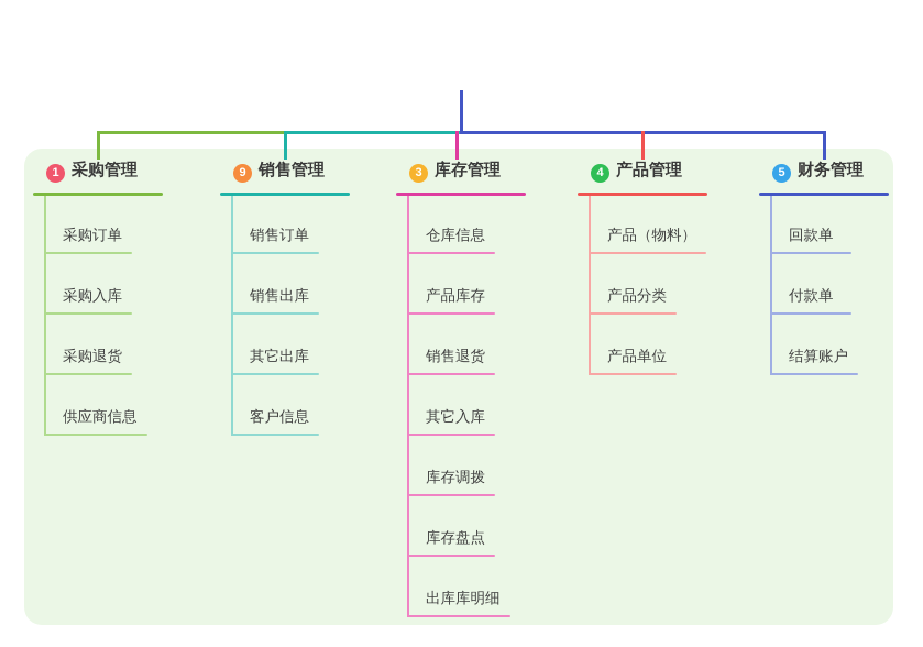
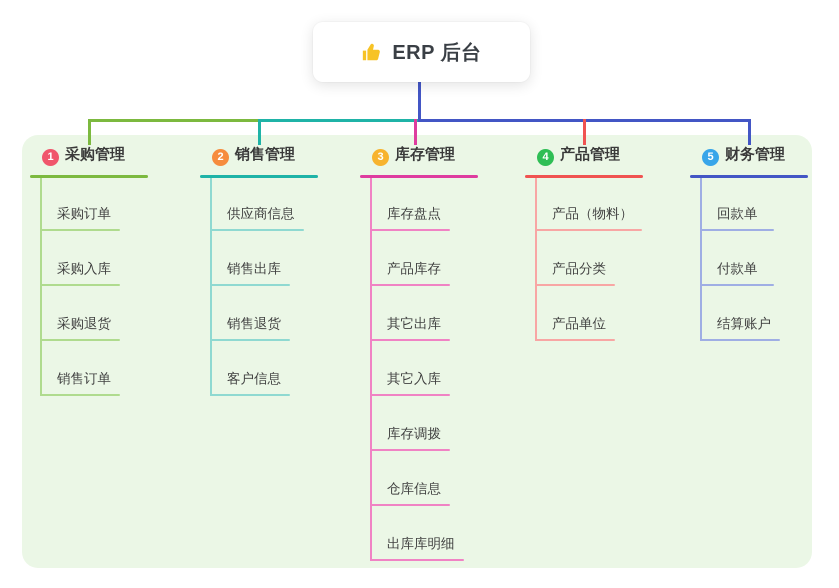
+ ERP 后台
  1
  采购管理
  采购订单
  采购入库
  采购退货
- 供应商信息
+ 销售订单
- 9
+ 2
  销售管理
- 销售订单
+ 供应商信息
  销售出库
- 其它出库
+ 销售退货
  客户信息
  3
  库存管理
- 仓库信息
+ 库存盘点
  产品库存
- 销售退货
+ 其它出库
  其它入库
  库存调拨
- 库存盘点
+ 仓库信息
  出库库明细
  4
  产品管理
  产品（物料）
  产品分类
  产品单位
  5
  财务管理
  回款单
  付款单
  结算账户
